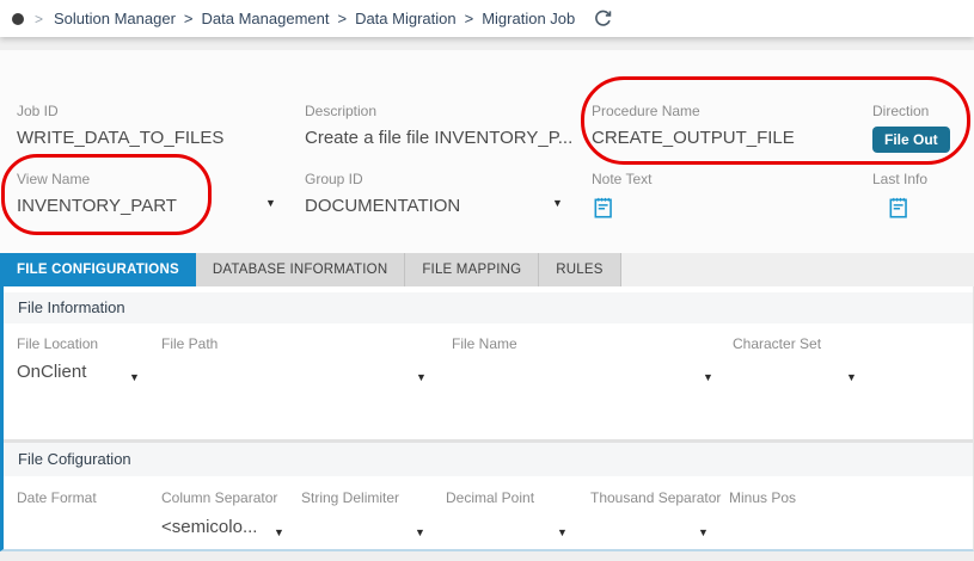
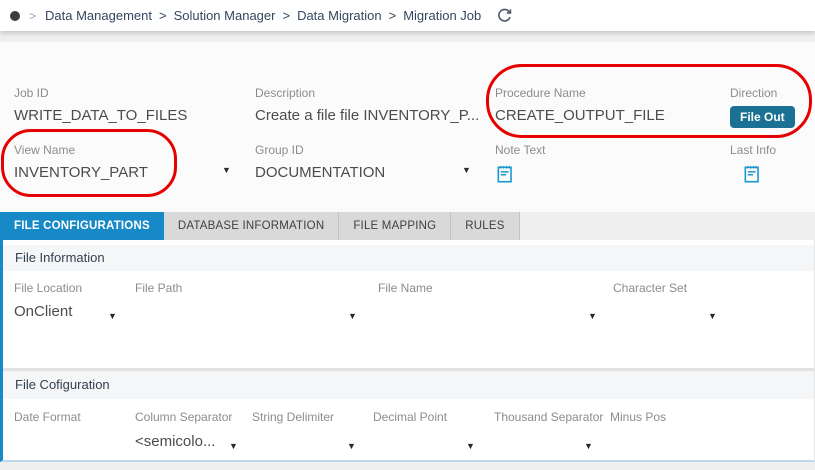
  >
- Solution Manager
+ Data Management
  >
- Data Management
+ Solution Manager
  >
  Data Migration
  >
  Migration Job
  Job ID
  WRITE_DATA_TO_FILES
  Description
  Create a file file INVENTORY_P...
  Procedure Name
  CREATE_OUTPUT_FILE
  Direction
  File Out
  View Name
  INVENTORY_PART
  ▼
  Group ID
  DOCUMENTATION
  ▼
  Note Text
  Last Info
  FILE CONFIGURATIONS
  DATABASE INFORMATION
  FILE MAPPING
  RULES
  File Information
  File Location
  OnClient
  ▼
  File Path
  ▼
  File Name
  ▼
  Character Set
  ▼
  File Cofiguration
  Date Format
  Column Separator
  <semicolo...
  ▼
  String Delimiter
  ▼
  Decimal Point
  ▼
  Thousand Separator
  ▼
  Minus Pos
